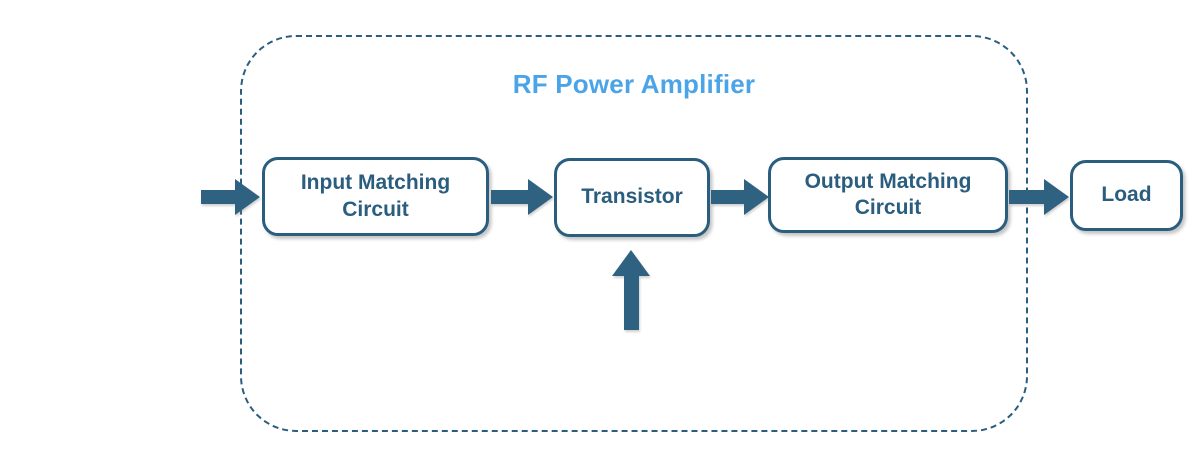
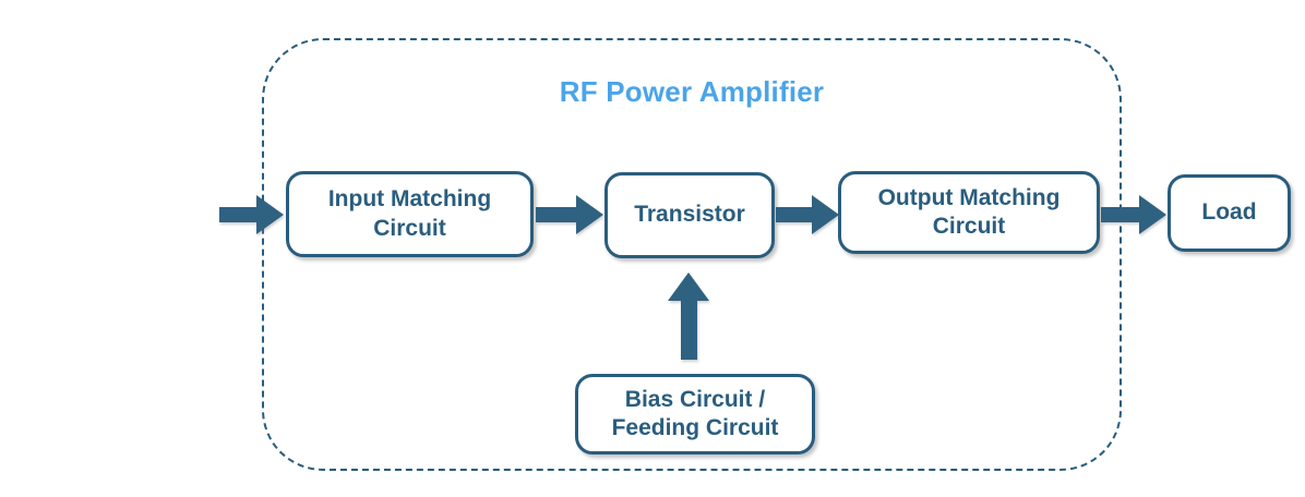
  RF Power Amplifier
  Input Matching
  Circuit
  Transistor
  Output Matching
  Circuit
  Load
+ Bias Circuit /
+ Feeding Circuit
